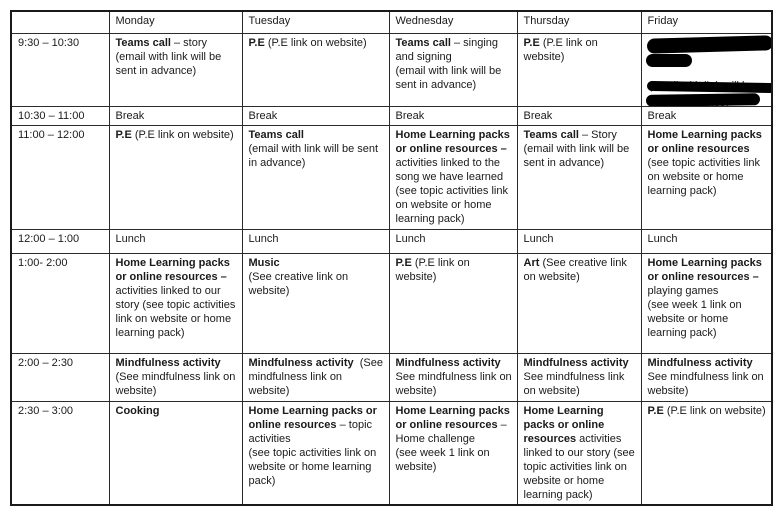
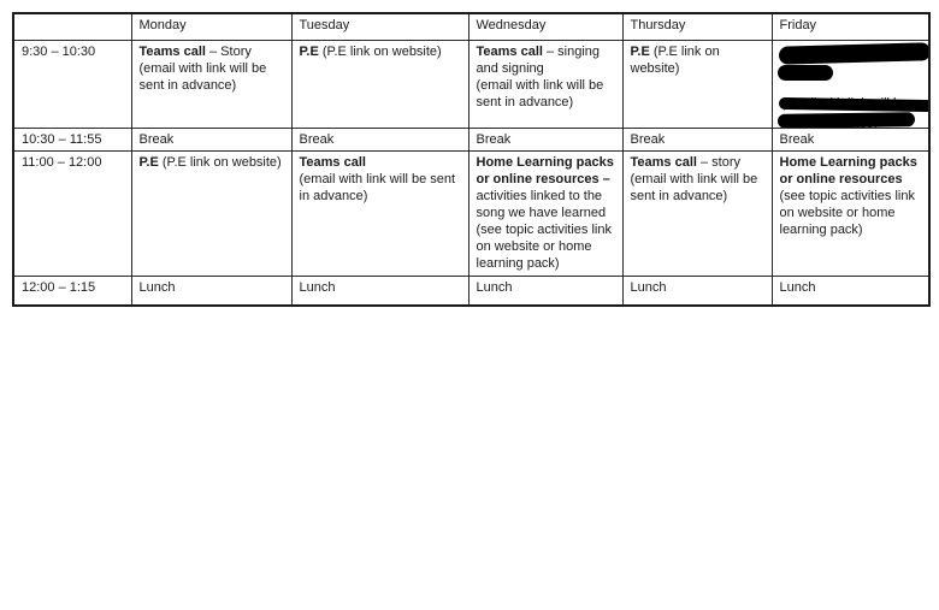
  	Monday	Tuesday	Wednesday	Thursday	Friday
- 9:30 – 10:30	Teams call – story (email with link will be sent in advance)	P.E (P.E link on website)	Teams call – singing and signing (email with link will be sent in advance)	P.E (P.E link on website)
+ 9:30 – 10:30	Teams call – Story (email with link will be sent in advance)	P.E (P.E link on website)	Teams call – singing and signing (email with link will be sent in advance)	P.E (P.E link on website)
- 10:30 – 11:00	Break	Break	Break	Break	Break
+ 10:30 – 11:55	Break	Break	Break	Break	Break
- 11:00 – 12:00	P.E (P.E link on website)	Teams call (email with link will be sent in advance)	Home Learning packs or online resources – activities linked to the song we have learned (see topic activities link on website or home learning pack)	Teams call – Story (email with link will be sent in advance)	Home Learning packs or online resources (see topic activities link on website or home learning pack)
+ 11:00 – 12:00	P.E (P.E link on website)	Teams call (email with link will be sent in advance)	Home Learning packs or online resources – activities linked to the song we have learned (see topic activities link on website or home learning pack)	Teams call – story (email with link will be sent in advance)	Home Learning packs or online resources (see topic activities link on website or home learning pack)
- 12:00 – 1:00	Lunch	Lunch	Lunch	Lunch	Lunch
+ 12:00 – 1:15	Lunch	Lunch	Lunch	Lunch	Lunch
- 1:00- 2:00	Home Learning packs or online resources – activities linked to our story (see topic activities link on website or home learning pack)	Music (See creative link on website)	P.E (P.E link on website)	Art (See creative link on website)	Home Learning packs or online resources – playing games (see week 1 link on website or home learning pack)
- 2:00 – 2:30	Mindfulness activity (See mindfulness link on website)	Mindfulness activity (See mindfulness link on website)	Mindfulness activity See mindfulness link on website)	Mindfulness activity See mindfulness link on website)	Mindfulness activity See mindfulness link on website)
- 2:30 – 3:00	Cooking	Home Learning packs or online resources – topic activities (see topic activities link on website or home learning pack)	Home Learning packs or online resources – Home challenge (see week 1 link on website)	Home Learning packs or online resources activities linked to our story (see topic activities link on website or home learning pack)	P.E (P.E link on website)
